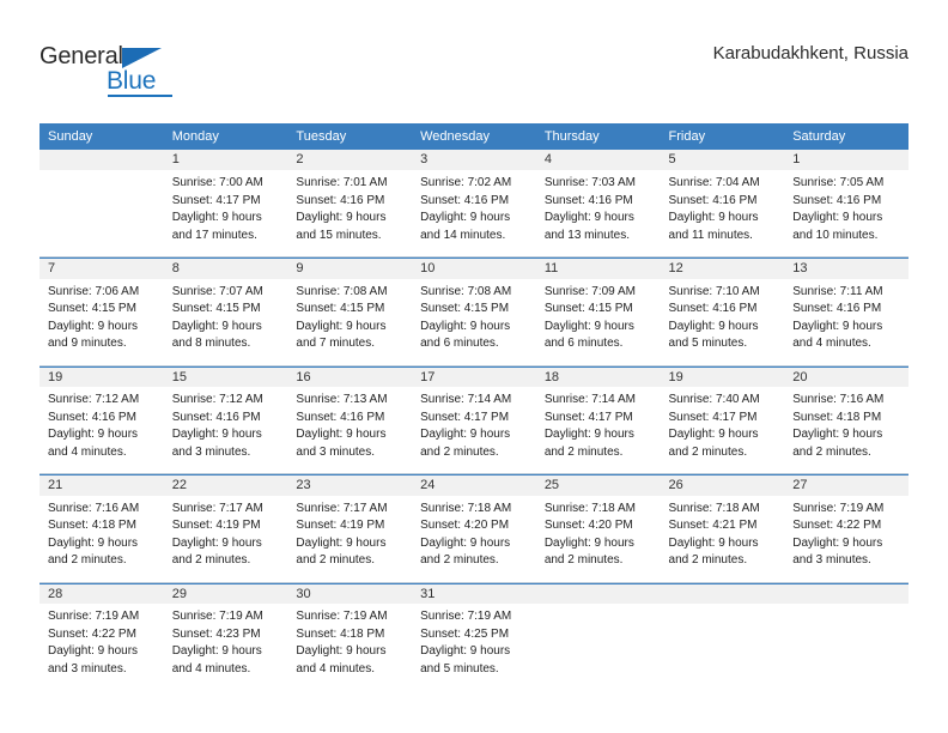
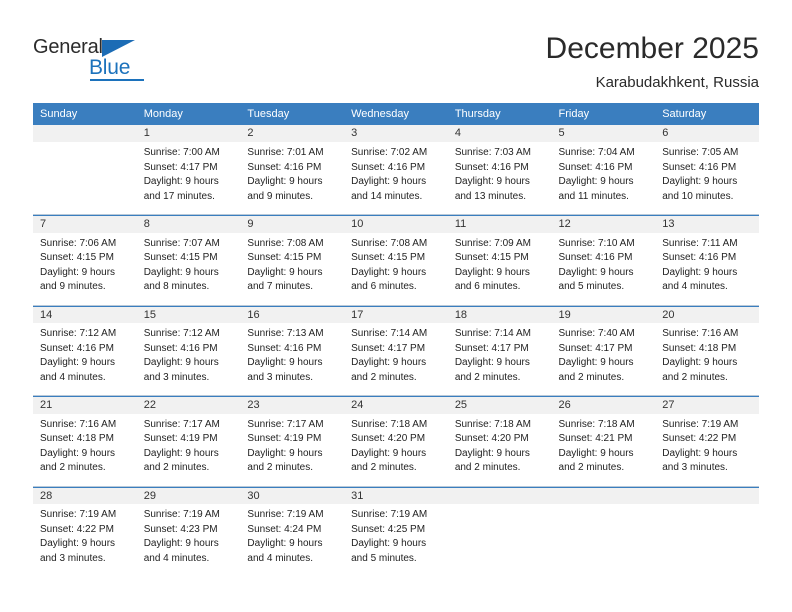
  General
  Blue
+ December 2025
  Karabudakhkent, Russia
  Sunday	Monday	Tuesday	Wednesday	Thursday	Friday	Saturday
- 	1	2	3	4	5	1
+ 	1	2	3	4	5	6
- 	Sunrise: 7:00 AMSunset: 4:17 PMDaylight: 9 hoursand 17 minutes.	Sunrise: 7:01 AMSunset: 4:16 PMDaylight: 9 hoursand 15 minutes.	Sunrise: 7:02 AMSunset: 4:16 PMDaylight: 9 hoursand 14 minutes.	Sunrise: 7:03 AMSunset: 4:16 PMDaylight: 9 hoursand 13 minutes.	Sunrise: 7:04 AMSunset: 4:16 PMDaylight: 9 hoursand 11 minutes.	Sunrise: 7:05 AMSunset: 4:16 PMDaylight: 9 hoursand 10 minutes.
+ 	Sunrise: 7:00 AMSunset: 4:17 PMDaylight: 9 hoursand 17 minutes.	Sunrise: 7:01 AMSunset: 4:16 PMDaylight: 9 hoursand 9 minutes.	Sunrise: 7:02 AMSunset: 4:16 PMDaylight: 9 hoursand 14 minutes.	Sunrise: 7:03 AMSunset: 4:16 PMDaylight: 9 hoursand 13 minutes.	Sunrise: 7:04 AMSunset: 4:16 PMDaylight: 9 hoursand 11 minutes.	Sunrise: 7:05 AMSunset: 4:16 PMDaylight: 9 hoursand 10 minutes.
  7	8	9	10	11	12	13
  Sunrise: 7:06 AMSunset: 4:15 PMDaylight: 9 hoursand 9 minutes.	Sunrise: 7:07 AMSunset: 4:15 PMDaylight: 9 hoursand 8 minutes.	Sunrise: 7:08 AMSunset: 4:15 PMDaylight: 9 hoursand 7 minutes.	Sunrise: 7:08 AMSunset: 4:15 PMDaylight: 9 hoursand 6 minutes.	Sunrise: 7:09 AMSunset: 4:15 PMDaylight: 9 hoursand 6 minutes.	Sunrise: 7:10 AMSunset: 4:16 PMDaylight: 9 hoursand 5 minutes.	Sunrise: 7:11 AMSunset: 4:16 PMDaylight: 9 hoursand 4 minutes.
- 19	15	16	17	18	19	20
+ 14	15	16	17	18	19	20
  Sunrise: 7:12 AMSunset: 4:16 PMDaylight: 9 hoursand 4 minutes.	Sunrise: 7:12 AMSunset: 4:16 PMDaylight: 9 hoursand 3 minutes.	Sunrise: 7:13 AMSunset: 4:16 PMDaylight: 9 hoursand 3 minutes.	Sunrise: 7:14 AMSunset: 4:17 PMDaylight: 9 hoursand 2 minutes.	Sunrise: 7:14 AMSunset: 4:17 PMDaylight: 9 hoursand 2 minutes.	Sunrise: 7:40 AMSunset: 4:17 PMDaylight: 9 hoursand 2 minutes.	Sunrise: 7:16 AMSunset: 4:18 PMDaylight: 9 hoursand 2 minutes.
  21	22	23	24	25	26	27
  Sunrise: 7:16 AMSunset: 4:18 PMDaylight: 9 hoursand 2 minutes.	Sunrise: 7:17 AMSunset: 4:19 PMDaylight: 9 hoursand 2 minutes.	Sunrise: 7:17 AMSunset: 4:19 PMDaylight: 9 hoursand 2 minutes.	Sunrise: 7:18 AMSunset: 4:20 PMDaylight: 9 hoursand 2 minutes.	Sunrise: 7:18 AMSunset: 4:20 PMDaylight: 9 hoursand 2 minutes.	Sunrise: 7:18 AMSunset: 4:21 PMDaylight: 9 hoursand 2 minutes.	Sunrise: 7:19 AMSunset: 4:22 PMDaylight: 9 hoursand 3 minutes.
  28	29	30	31
- Sunrise: 7:19 AMSunset: 4:22 PMDaylight: 9 hoursand 3 minutes.	Sunrise: 7:19 AMSunset: 4:23 PMDaylight: 9 hoursand 4 minutes.	Sunrise: 7:19 AMSunset: 4:18 PMDaylight: 9 hoursand 4 minutes.	Sunrise: 7:19 AMSunset: 4:25 PMDaylight: 9 hoursand 5 minutes.
+ Sunrise: 7:19 AMSunset: 4:22 PMDaylight: 9 hoursand 3 minutes.	Sunrise: 7:19 AMSunset: 4:23 PMDaylight: 9 hoursand 4 minutes.	Sunrise: 7:19 AMSunset: 4:24 PMDaylight: 9 hoursand 4 minutes.	Sunrise: 7:19 AMSunset: 4:25 PMDaylight: 9 hoursand 5 minutes.
